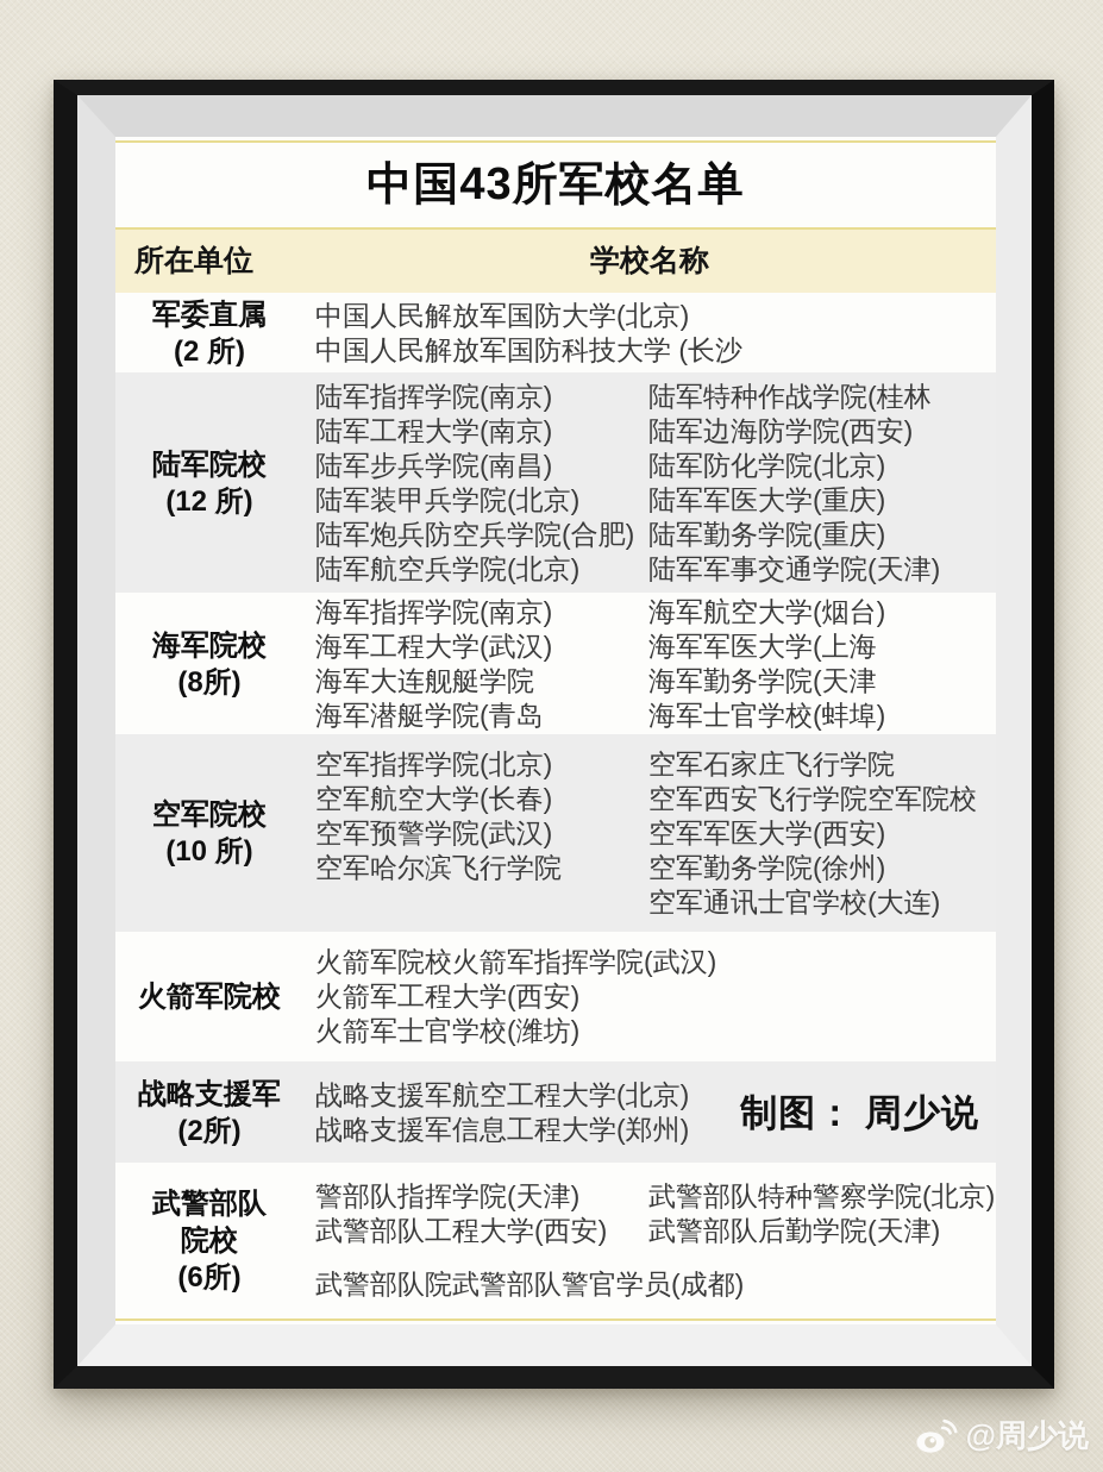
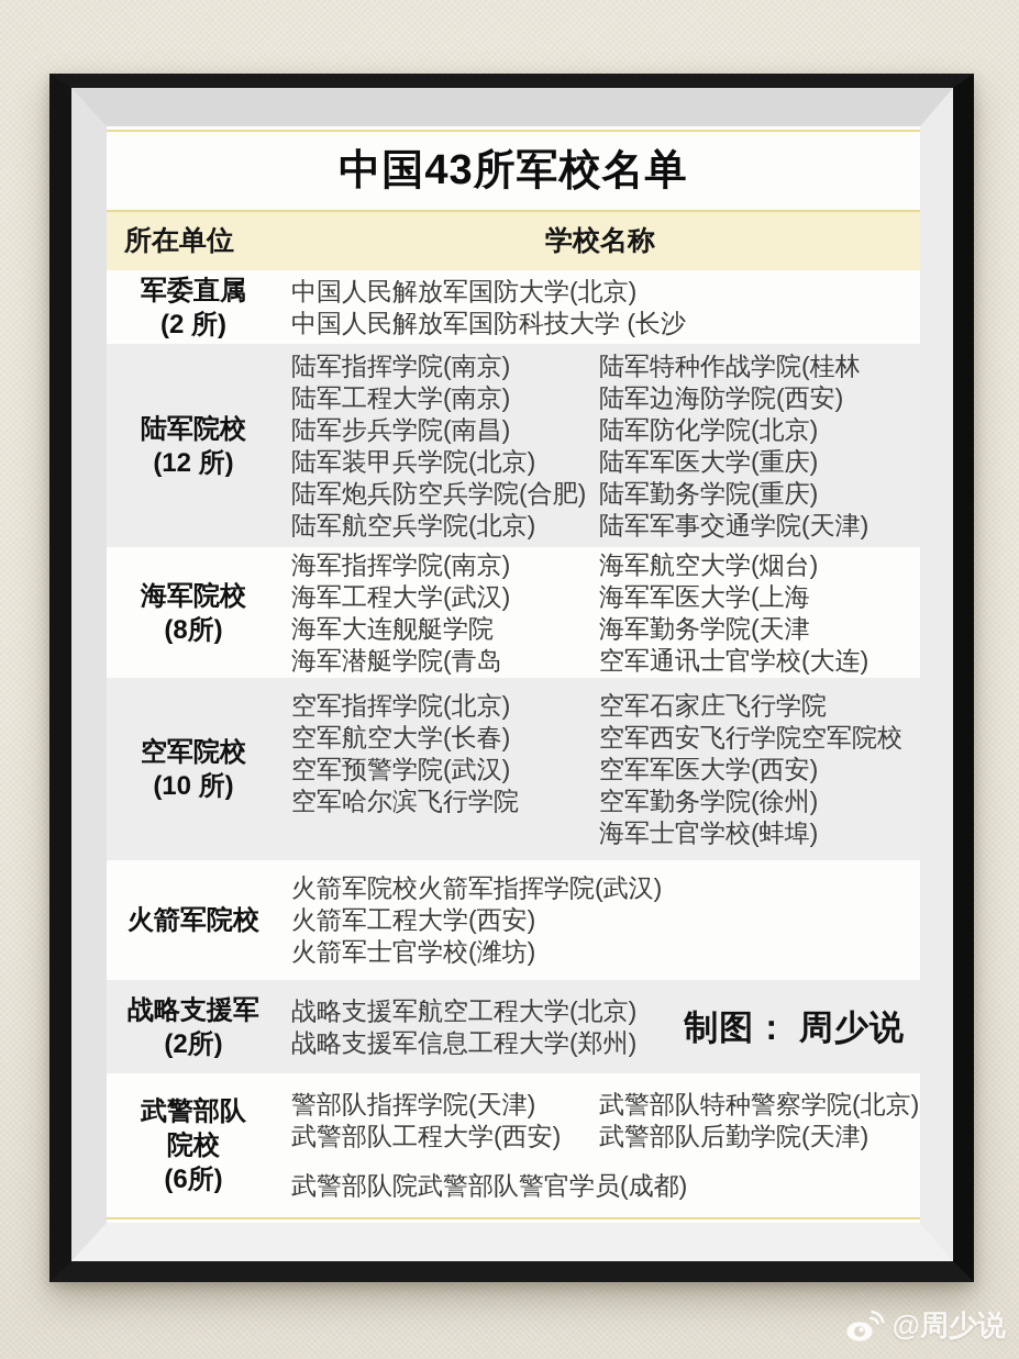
  中国43所军校名单
  所在单位
  学校名称
  军委直属
  (2 所)
  中国人民解放军国防大学(北京)
  中国人民解放军国防科技大学 (长沙
  陆军院校
  (12 所)
  陆军指挥学院(南京)
  陆军工程大学(南京)
  陆军步兵学院(南昌)
  陆军装甲兵学院(北京)
  陆军炮兵防空兵学院(合肥)
  陆军航空兵学院(北京)
  陆军特种作战学院(桂林
  陆军边海防学院(西安)
  陆军防化学院(北京)
  陆军军医大学(重庆)
  陆军勤务学院(重庆)
  陆军军事交通学院(天津)
  海军院校
  (8所)
  海军指挥学院(南京)
  海军工程大学(武汉)
  海军大连舰艇学院
  海军潜艇学院(青岛
  海军航空大学(烟台)
  海军军医大学(上海
  海军勤务学院(天津
- 海军士官学校(蚌埠)
+ 空军通讯士官学校(大连)
  空军院校
  (10 所)
  空军指挥学院(北京)
  空军航空大学(长春)
  空军预警学院(武汉)
  空军哈尔滨飞行学院
  空军石家庄飞行学院
  空军西安飞行学院空军院校
  空军军医大学(西安)
  空军勤务学院(徐州)
- 空军通讯士官学校(大连)
+ 海军士官学校(蚌埠)
  火箭军院校
  火箭军院校火箭军指挥学院(武汉)
  火箭军工程大学(西安)
  火箭军士官学校(潍坊)
  战略支援军
  (2所)
  战略支援军航空工程大学(北京)
  战略支援军信息工程大学(郑州)
  制图： 周少说
  武警部队
  院校
  (6所)
  警部队指挥学院(天津)
  武警部队工程大学(西安)
  武警部队特种警察学院(北京)
  武警部队后勤学院(天津)
  武警部队院武警部队警官学员(成都)
  @周少说
